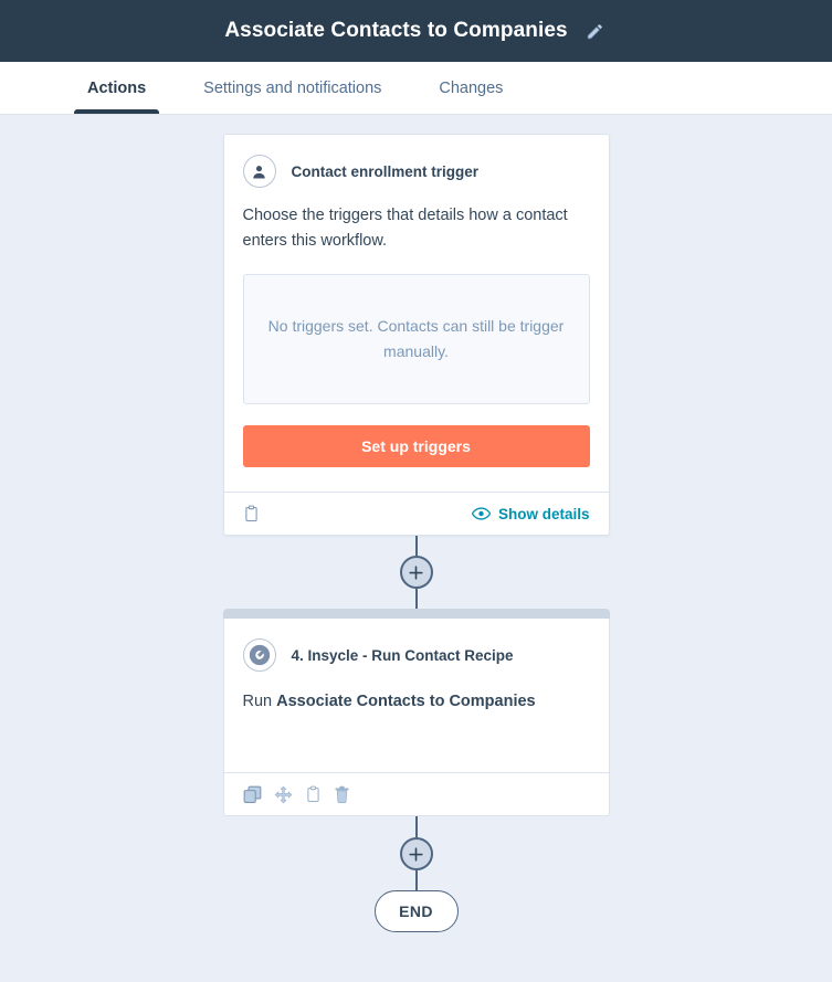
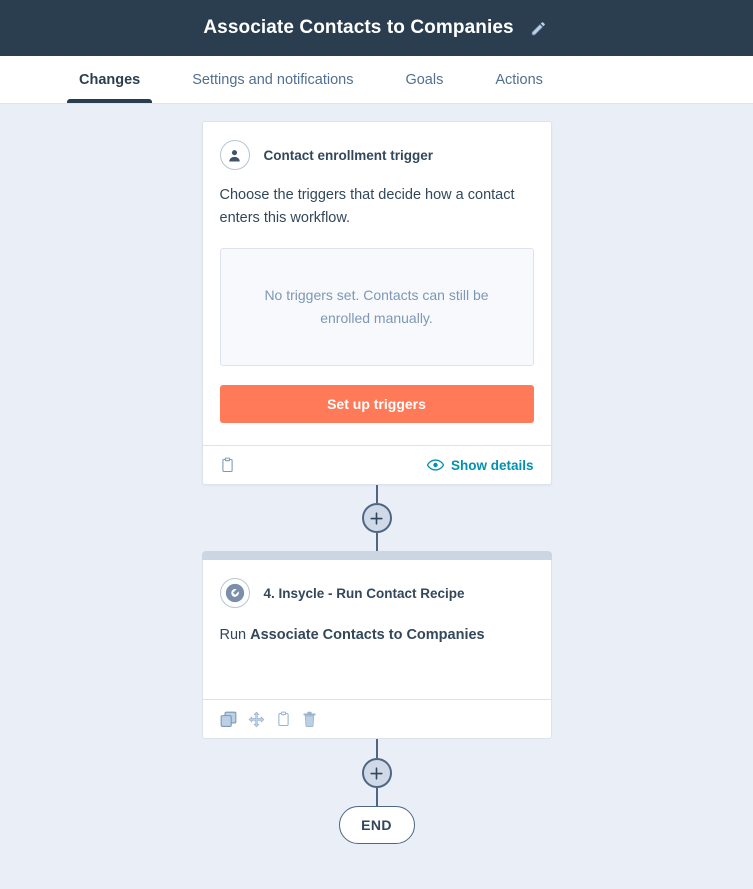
  Associate Contacts to Companies
- Actions
+ Changes
  Settings and notifications
+ Goals
- Changes
+ Actions
  Contact enrollment trigger
- Choose the triggers that details how a contact enters this workflow.
+ Choose the triggers that decide how a contact enters this workflow.
- No triggers set. Contacts can still be trigger manually.
+ No triggers set. Contacts can still be enrolled manually.
  Set up triggers
  Show details
  4. Insycle - Run Contact Recipe
  Run Associate Contacts to Companies
  END
